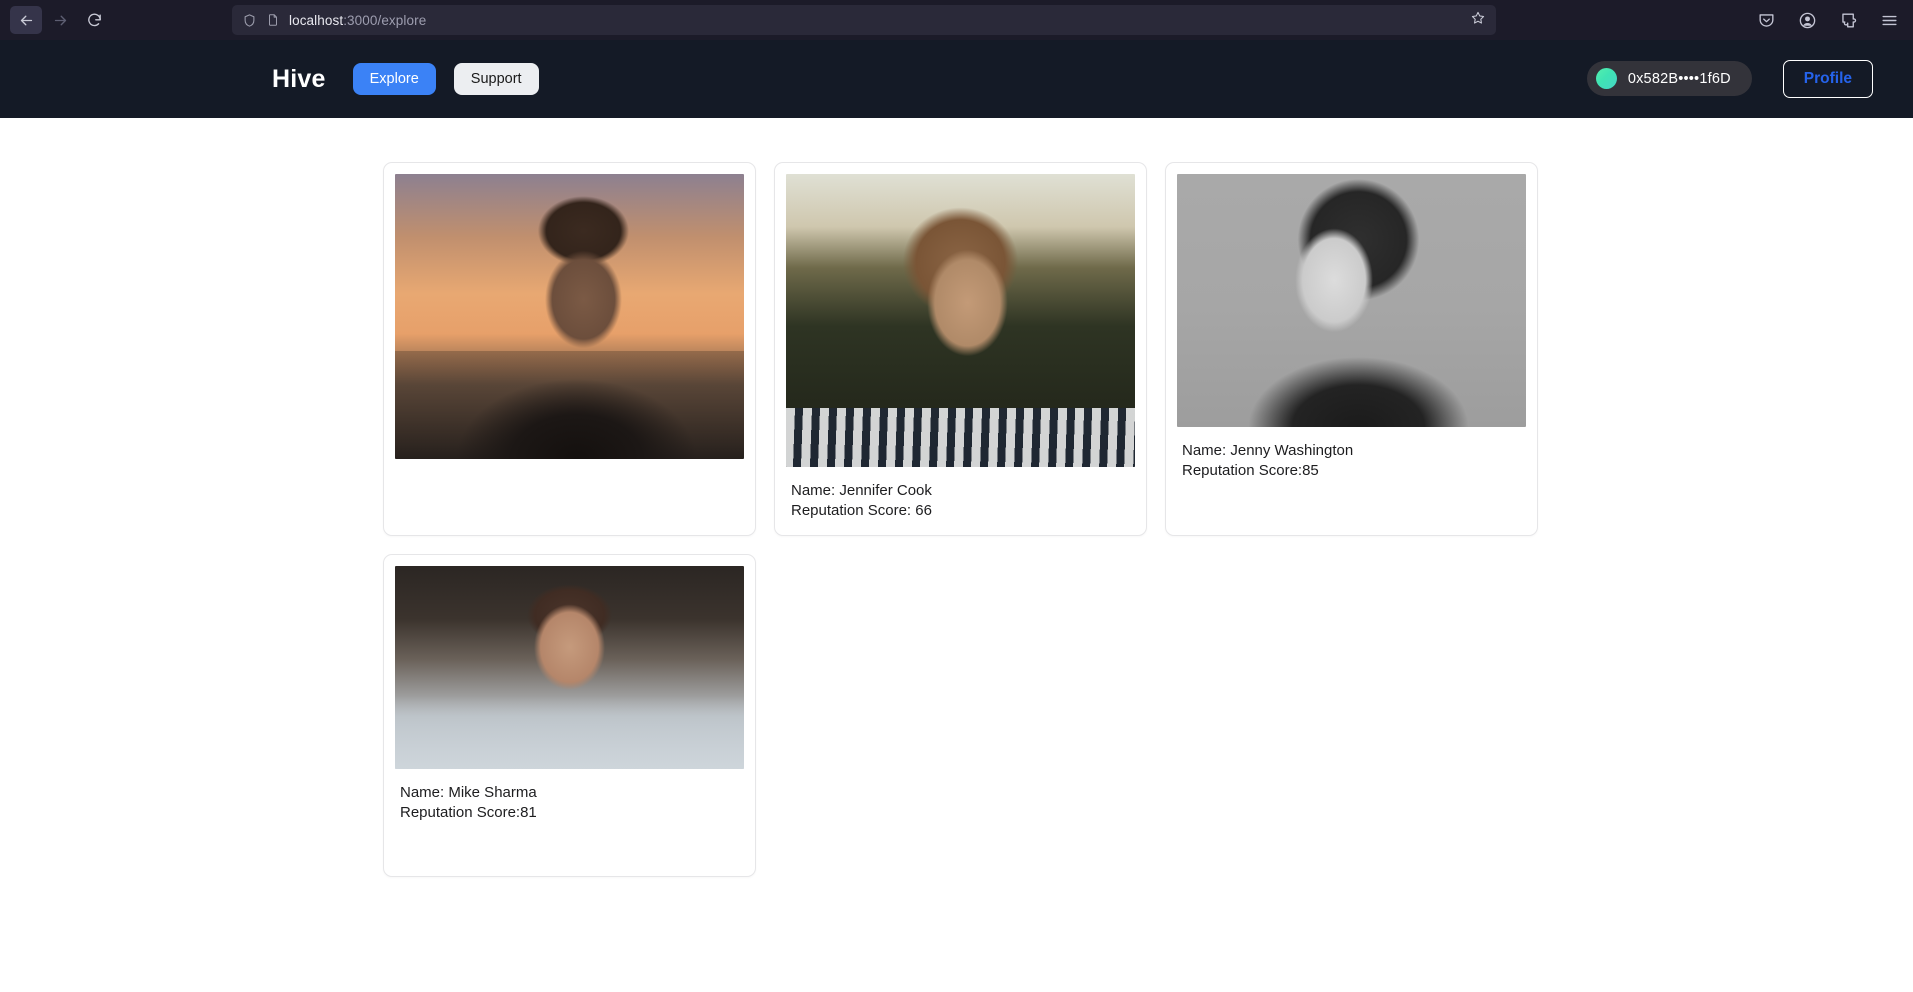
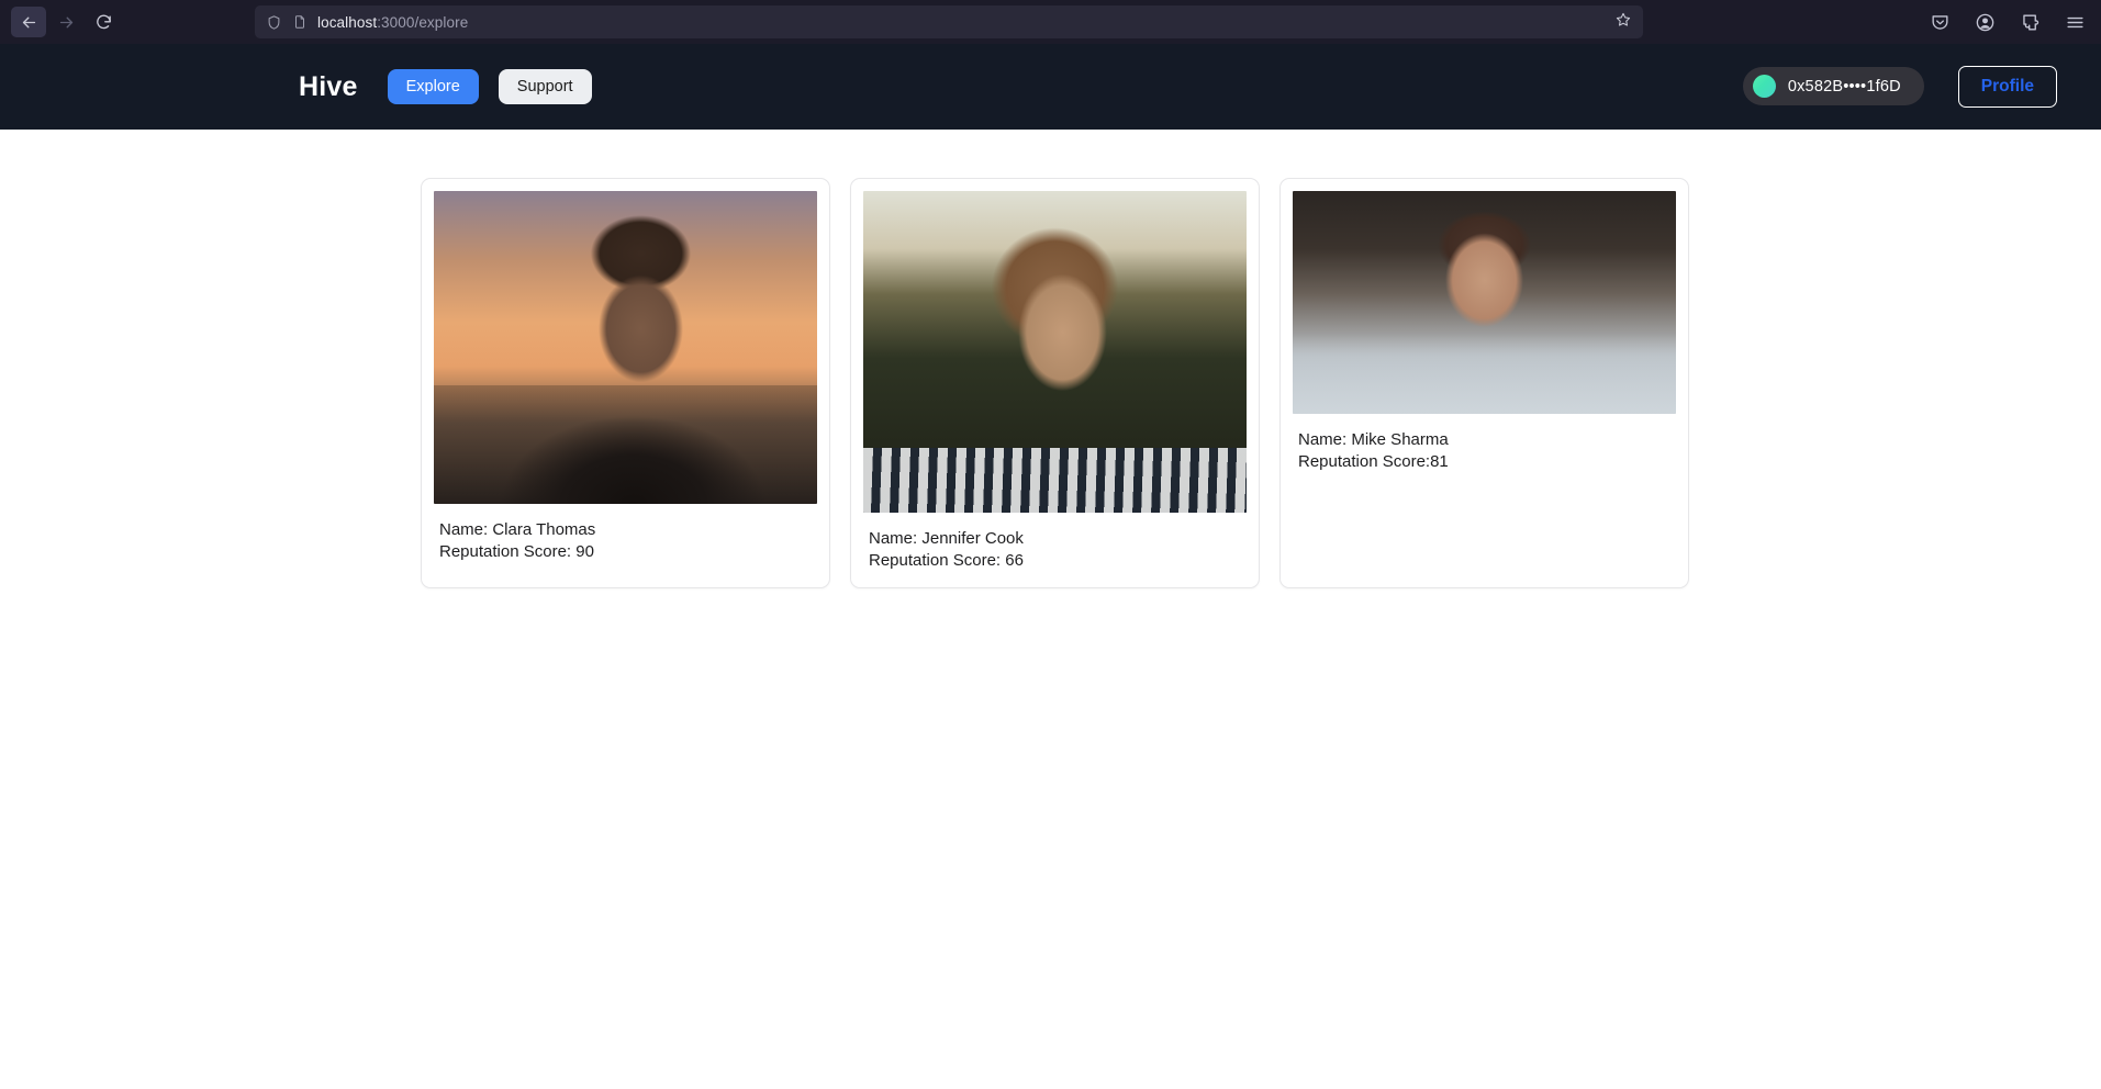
  localhost:3000/explore
  Hive
  Explore
  Support
  0x582B••••1f6D
  Profile
+ Name: Clara Thomas
+ Reputation Score: 90
  Name: Jennifer Cook
  Reputation Score: 66
- Name: Jenny Washington
- Reputation Score:85
  Name: Mike Sharma
  Reputation Score:81
